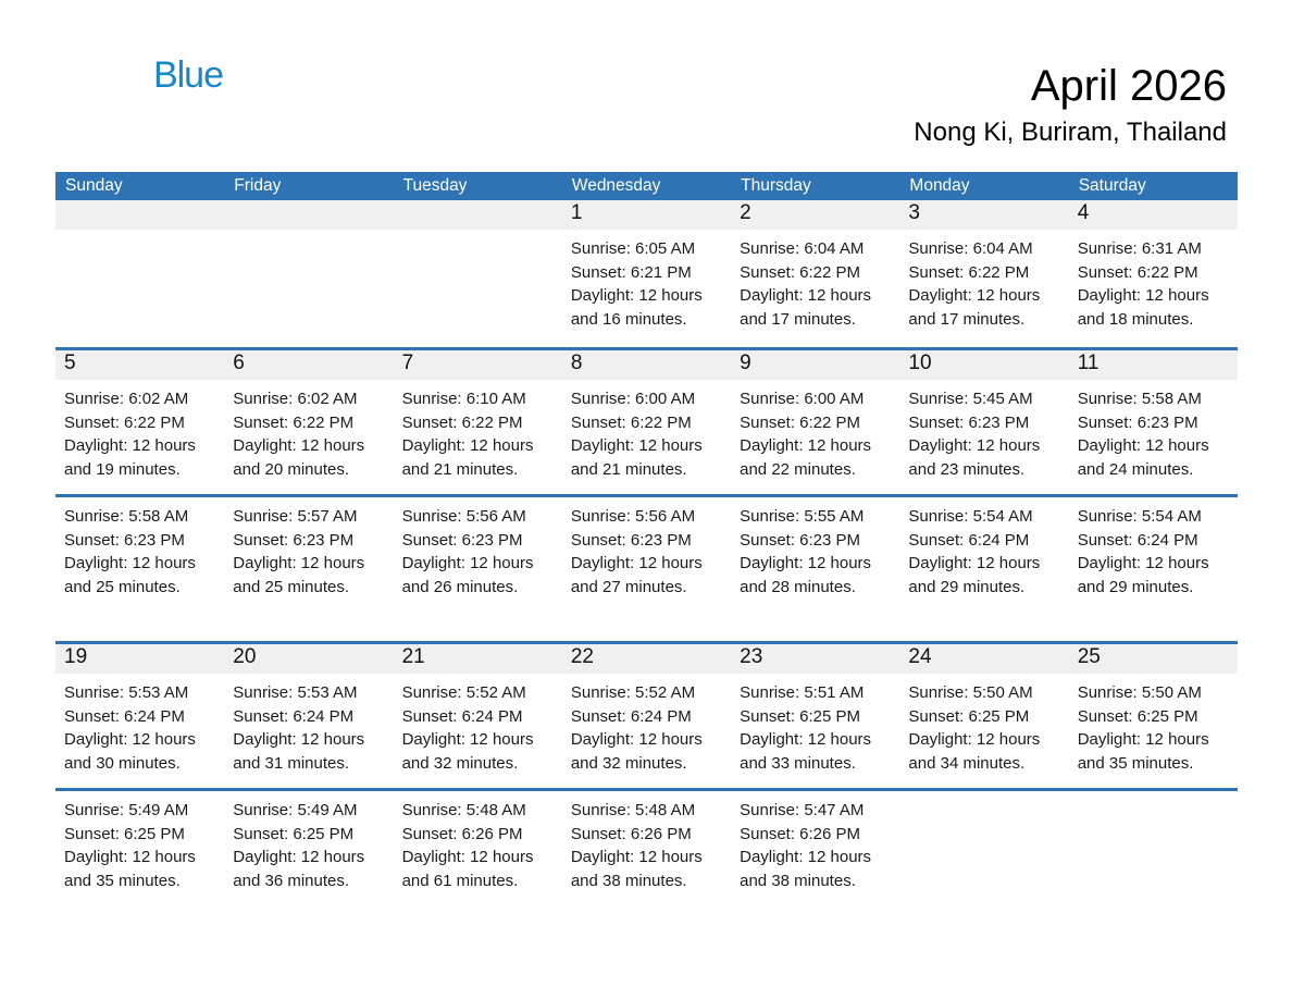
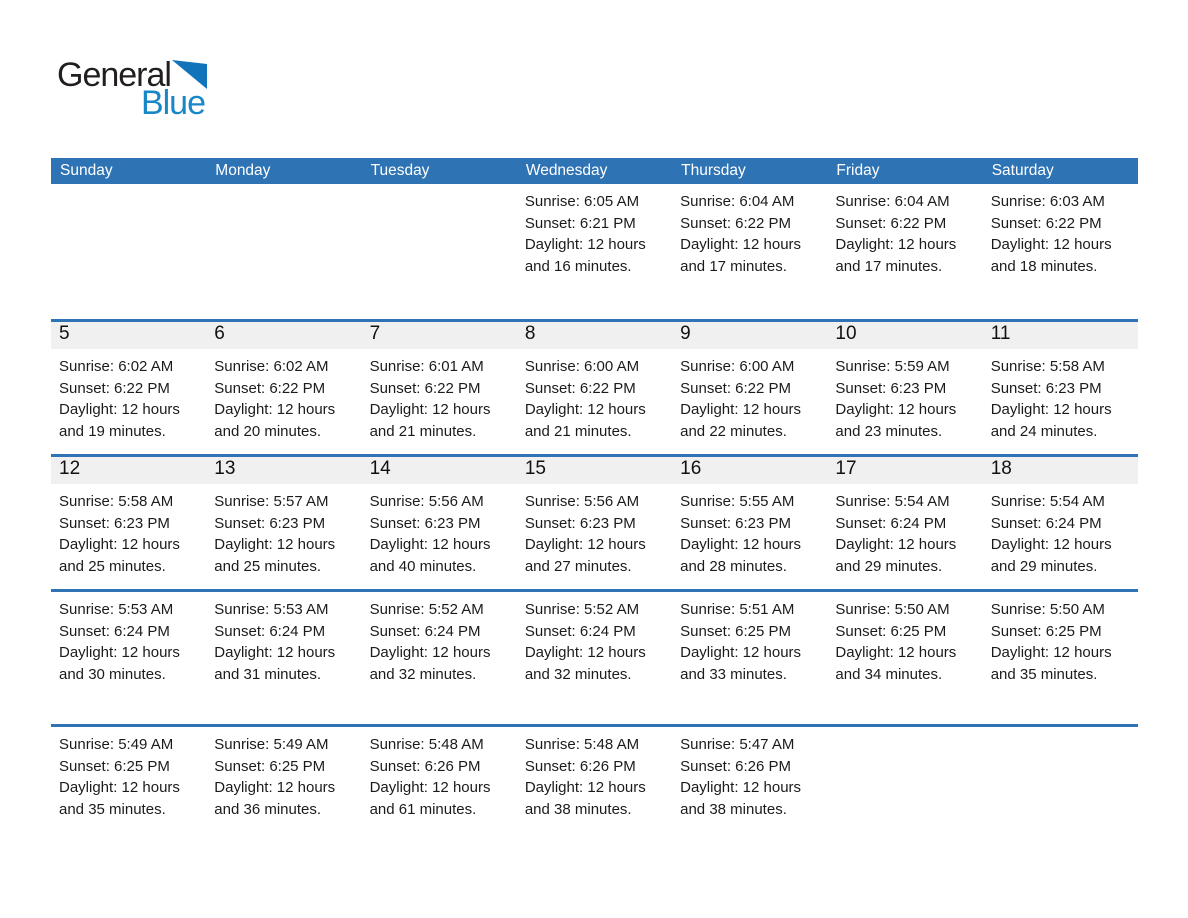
+ General
  Blue
- April 2026
- Nong Ki, Buriram, Thailand
  Sunday
- Friday
+ Monday
  Tuesday
  Wednesday
  Thursday
- Monday
+ Friday
  Saturday
- 1
- 2
- 3
- 4
  Sunrise: 6:05 AM
  Sunset: 6:21 PM
  Daylight: 12 hours
  and 16 minutes.
  Sunrise: 6:04 AM
  Sunset: 6:22 PM
  Daylight: 12 hours
  and 17 minutes.
  Sunrise: 6:04 AM
  Sunset: 6:22 PM
  Daylight: 12 hours
  and 17 minutes.
- Sunrise: 6:31 AM
+ Sunrise: 6:03 AM
  Sunset: 6:22 PM
  Daylight: 12 hours
  and 18 minutes.
  5
  6
  7
  8
  9
  10
  11
  Sunrise: 6:02 AM
  Sunset: 6:22 PM
  Daylight: 12 hours
  and 19 minutes.
  Sunrise: 6:02 AM
  Sunset: 6:22 PM
  Daylight: 12 hours
  and 20 minutes.
- Sunrise: 6:10 AM
+ Sunrise: 6:01 AM
  Sunset: 6:22 PM
  Daylight: 12 hours
  and 21 minutes.
  Sunrise: 6:00 AM
  Sunset: 6:22 PM
  Daylight: 12 hours
  and 21 minutes.
  Sunrise: 6:00 AM
  Sunset: 6:22 PM
  Daylight: 12 hours
  and 22 minutes.
- Sunrise: 5:45 AM
+ Sunrise: 5:59 AM
  Sunset: 6:23 PM
  Daylight: 12 hours
  and 23 minutes.
  Sunrise: 5:58 AM
  Sunset: 6:23 PM
  Daylight: 12 hours
  and 24 minutes.
+ 12
+ 13
+ 14
+ 15
+ 16
+ 17
+ 18
  Sunrise: 5:58 AM
  Sunset: 6:23 PM
  Daylight: 12 hours
  and 25 minutes.
  Sunrise: 5:57 AM
  Sunset: 6:23 PM
  Daylight: 12 hours
  and 25 minutes.
  Sunrise: 5:56 AM
  Sunset: 6:23 PM
  Daylight: 12 hours
- and 26 minutes.
+ and 40 minutes.
  Sunrise: 5:56 AM
  Sunset: 6:23 PM
  Daylight: 12 hours
  and 27 minutes.
  Sunrise: 5:55 AM
  Sunset: 6:23 PM
  Daylight: 12 hours
  and 28 minutes.
  Sunrise: 5:54 AM
  Sunset: 6:24 PM
  Daylight: 12 hours
  and 29 minutes.
  Sunrise: 5:54 AM
  Sunset: 6:24 PM
  Daylight: 12 hours
  and 29 minutes.
- 19
- 20
- 21
- 22
- 23
- 24
- 25
  Sunrise: 5:53 AM
  Sunset: 6:24 PM
  Daylight: 12 hours
  and 30 minutes.
  Sunrise: 5:53 AM
  Sunset: 6:24 PM
  Daylight: 12 hours
  and 31 minutes.
  Sunrise: 5:52 AM
  Sunset: 6:24 PM
  Daylight: 12 hours
  and 32 minutes.
  Sunrise: 5:52 AM
  Sunset: 6:24 PM
  Daylight: 12 hours
  and 32 minutes.
  Sunrise: 5:51 AM
  Sunset: 6:25 PM
  Daylight: 12 hours
  and 33 minutes.
  Sunrise: 5:50 AM
  Sunset: 6:25 PM
  Daylight: 12 hours
  and 34 minutes.
  Sunrise: 5:50 AM
  Sunset: 6:25 PM
  Daylight: 12 hours
  and 35 minutes.
  Sunrise: 5:49 AM
  Sunset: 6:25 PM
  Daylight: 12 hours
  and 35 minutes.
  Sunrise: 5:49 AM
  Sunset: 6:25 PM
  Daylight: 12 hours
  and 36 minutes.
  Sunrise: 5:48 AM
  Sunset: 6:26 PM
  Daylight: 12 hours
  and 61 minutes.
  Sunrise: 5:48 AM
  Sunset: 6:26 PM
  Daylight: 12 hours
  and 38 minutes.
  Sunrise: 5:47 AM
  Sunset: 6:26 PM
  Daylight: 12 hours
  and 38 minutes.
